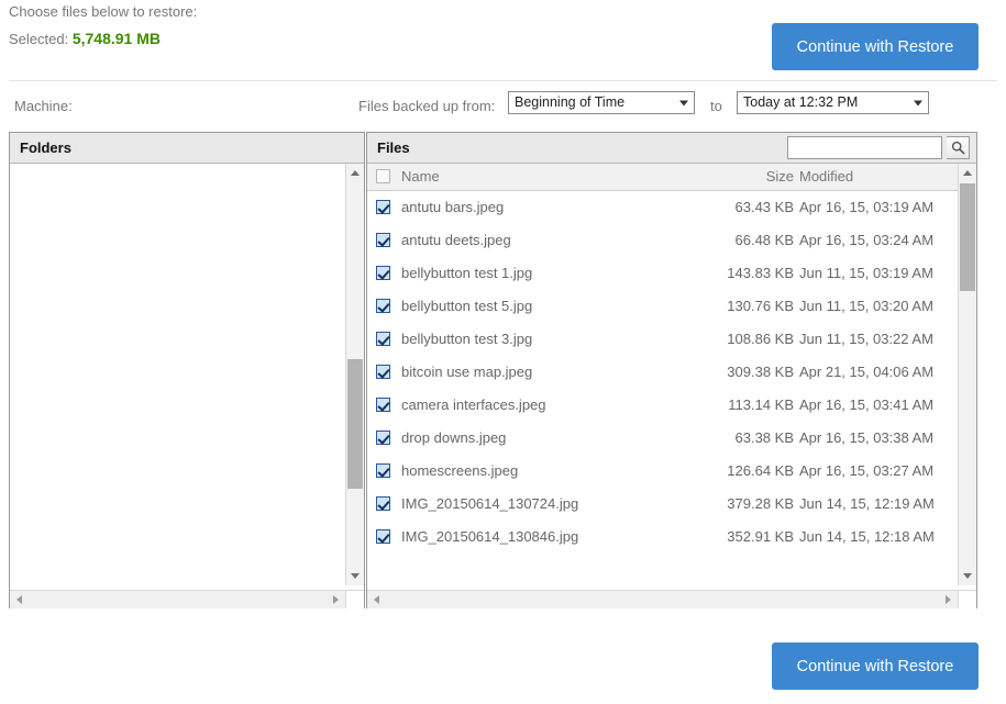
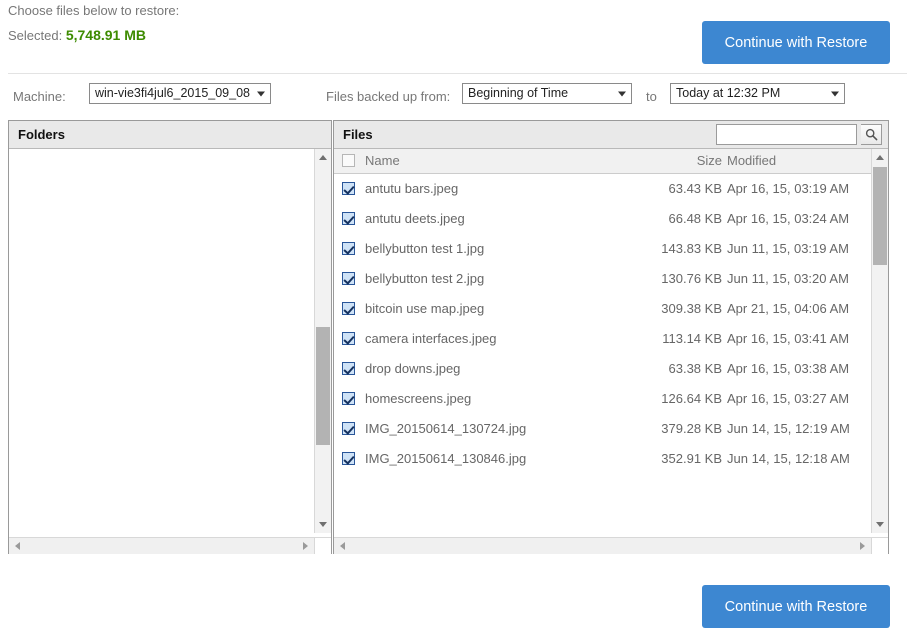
  Choose files below to restore:
  Selected: 5,748.91 MB
  Continue with Restore
  Machine:
+ win-vie3fi4jul6_2015_09_08
  Files backed up from:
  Beginning of Time
  to
  Today at 12:32 PM
  Folders
  Files
  Name
  Size
  Modified
  antutu bars.jpeg
  63.43 KB
  Apr 16, 15, 03:19 AM
  antutu deets.jpeg
  66.48 KB
  Apr 16, 15, 03:24 AM
  bellybutton test 1.jpg
  143.83 KB
  Jun 11, 15, 03:19 AM
- bellybutton test 5.jpg
+ bellybutton test 2.jpg
  130.76 KB
  Jun 11, 15, 03:20 AM
- bellybutton test 3.jpg
- 108.86 KB
- Jun 11, 15, 03:22 AM
  bitcoin use map.jpeg
  309.38 KB
  Apr 21, 15, 04:06 AM
  camera interfaces.jpeg
  113.14 KB
  Apr 16, 15, 03:41 AM
  drop downs.jpeg
  63.38 KB
  Apr 16, 15, 03:38 AM
  homescreens.jpeg
  126.64 KB
  Apr 16, 15, 03:27 AM
  IMG_20150614_130724.jpg
  379.28 KB
  Jun 14, 15, 12:19 AM
  IMG_20150614_130846.jpg
  352.91 KB
  Jun 14, 15, 12:18 AM
  Continue with Restore
